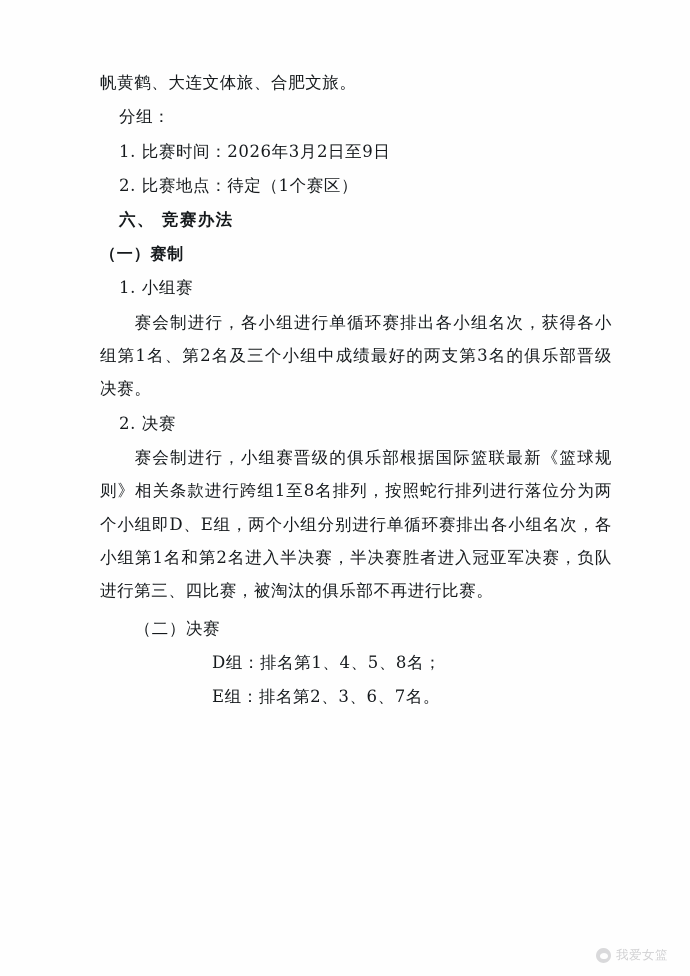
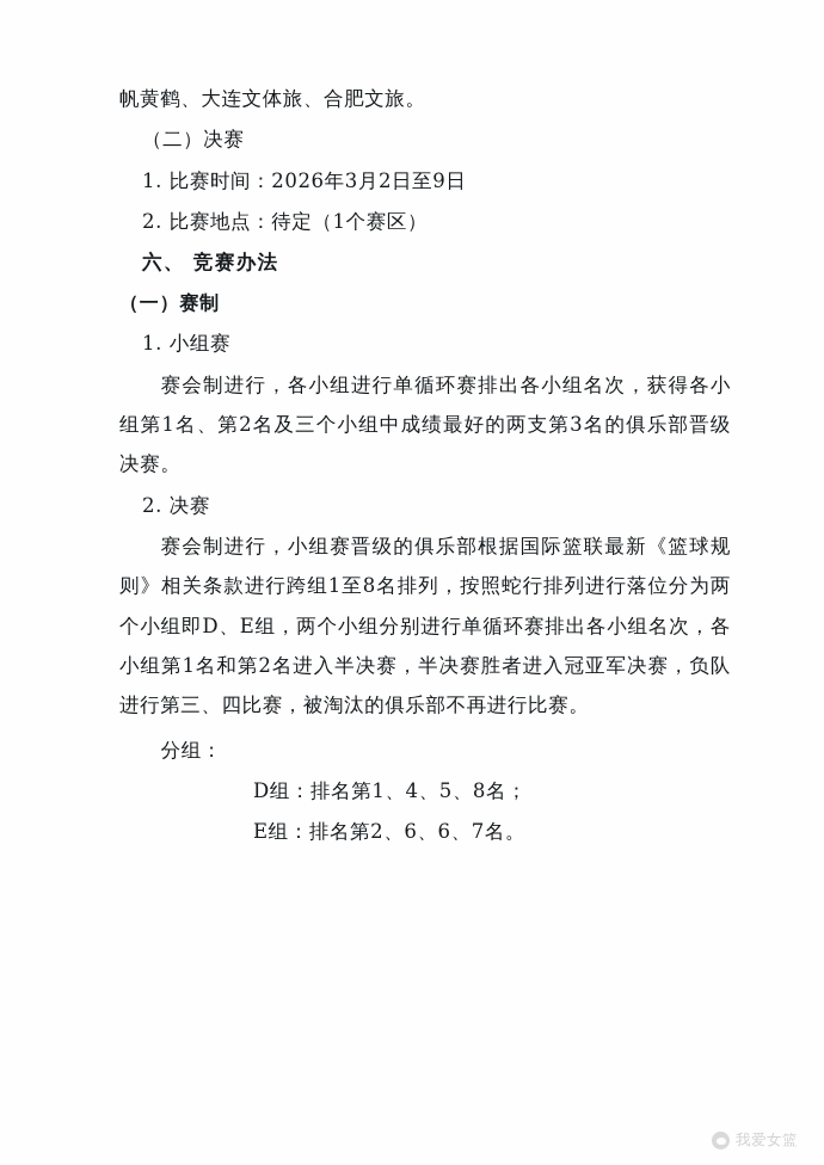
  帆黄鹤、大连文体旅、合肥文旅。
- 分组：
+ （二）决赛
  1. 比赛时间：2026年3月2日至9日
  2. 比赛地点：待定（1个赛区）
  六、 竞赛办法
  （一）赛制
  1. 小组赛
  赛会制进行，各小组进行单循环赛排出各小组名次，获得各小组第1名、第2名及三个小组中成绩最好的两支第3名的俱乐部晋级决赛。
  2. 决赛
  赛会制进行，小组赛晋级的俱乐部根据国际篮联最新《篮球规则》相关条款进行跨组1至8名排列，按照蛇行排列进行落位分为两个小组即D、E组，两个小组分别进行单循环赛排出各小组名次，各小组第1名和第2名进入半决赛，半决赛胜者进入冠亚军决赛，负队进行第三、四比赛，被淘汰的俱乐部不再进行比赛。
- （二）决赛
+ 分组：
  D组：排名第1、4、5、8名；
- E组：排名第2、3、6、7名。
+ E组：排名第2、6、6、7名。
  我爱女篮
